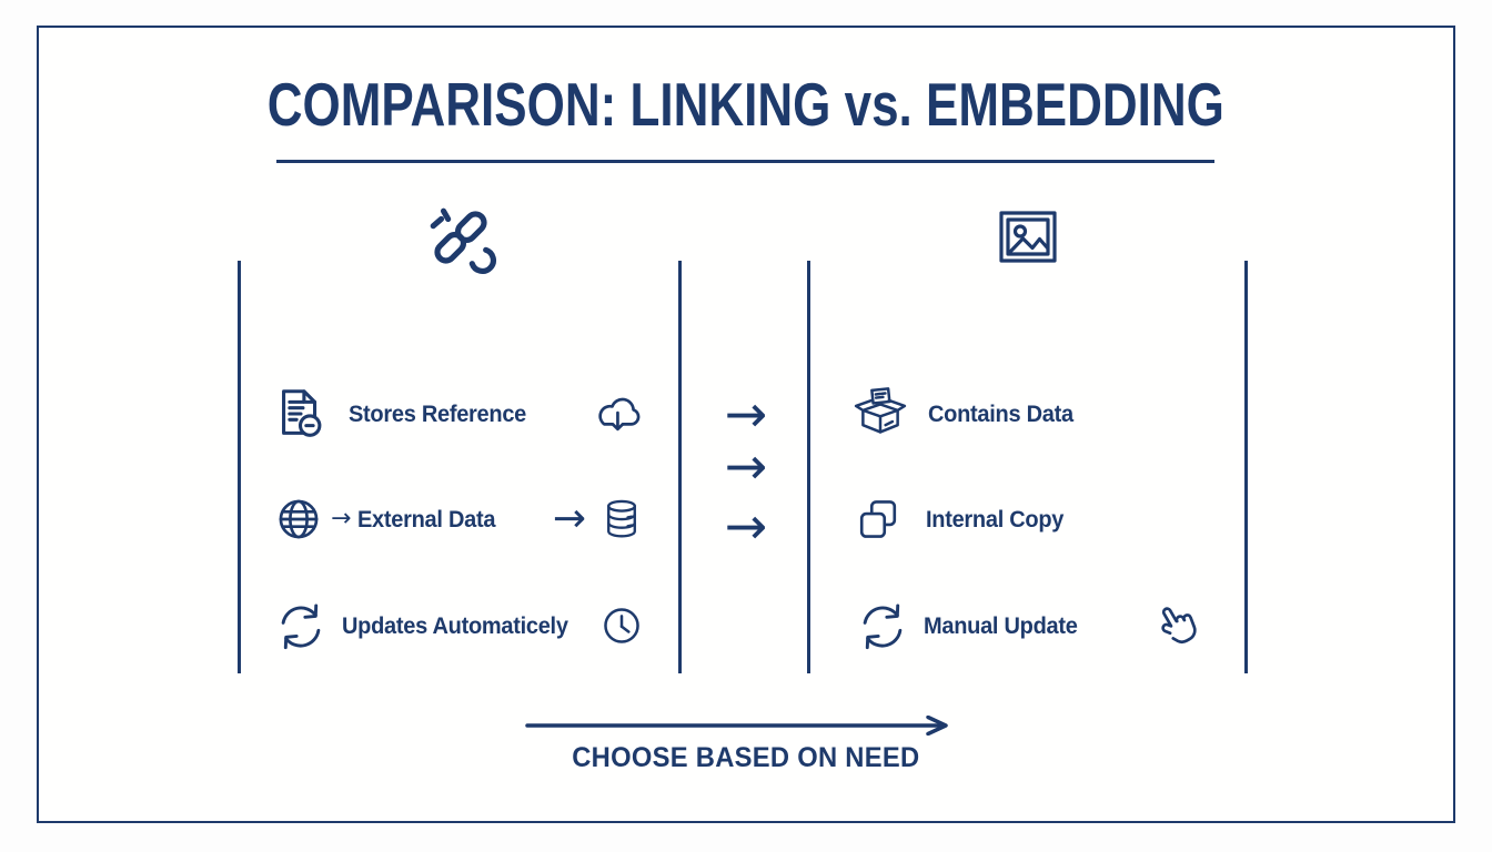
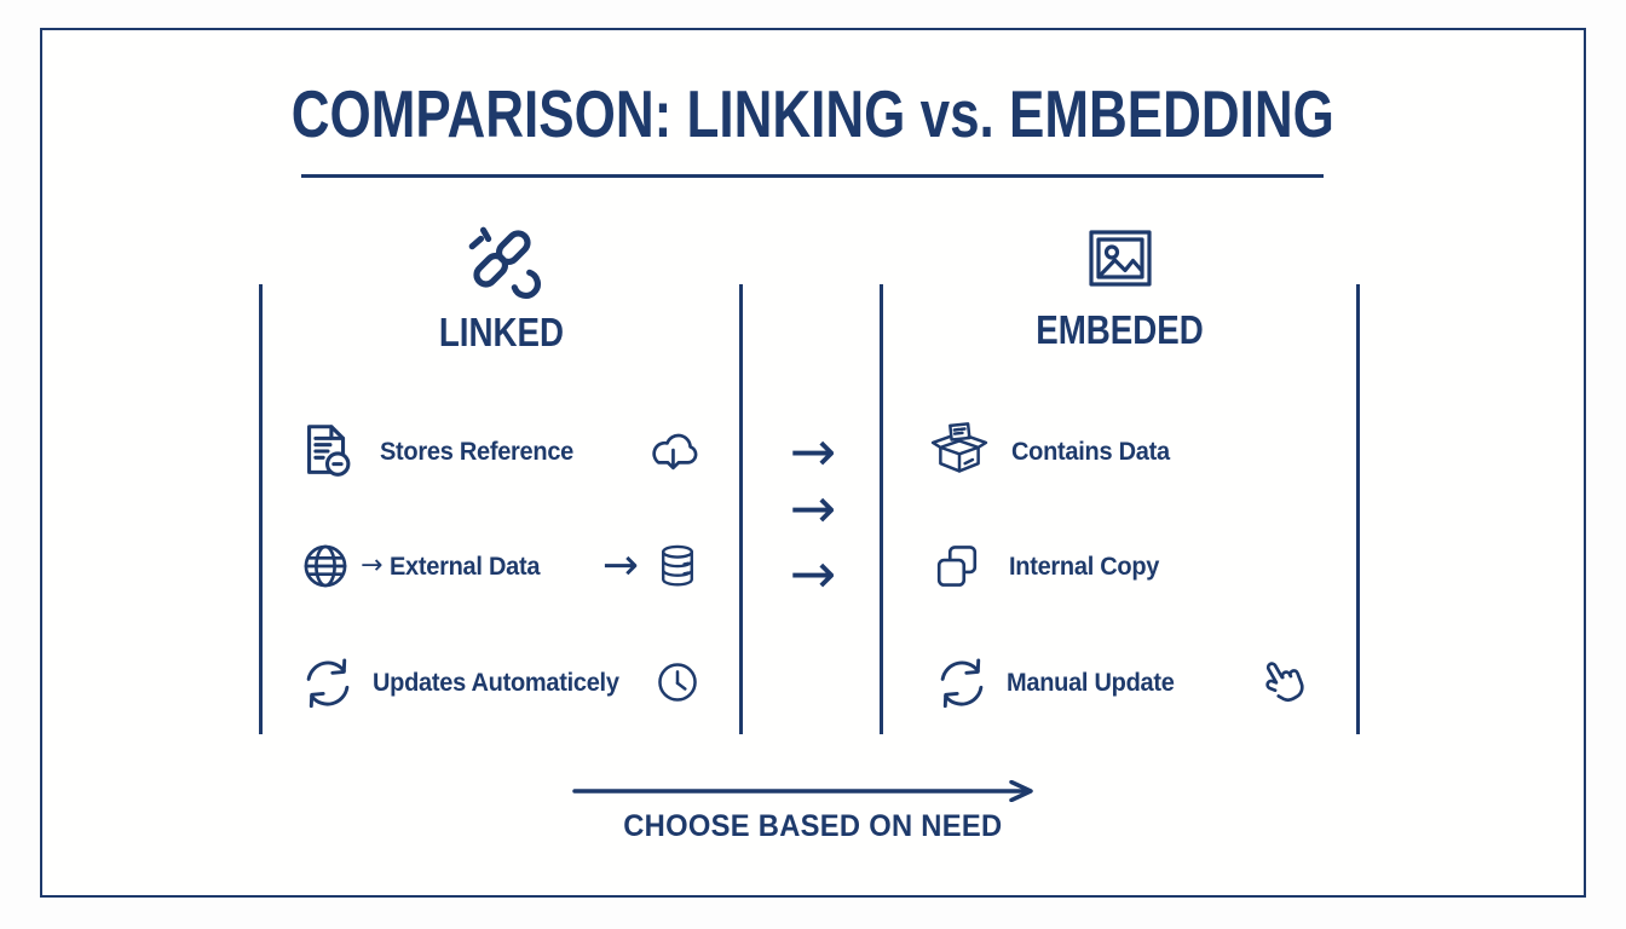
  COMPARISON: LINKING vs. EMBEDDING
+ LINKED
+ EMBEDED
  Stores Reference
  →
  External Data
  →
  Updates Automaticely
  →
  →
  →
  Contains Data
  Internal Copy
  Manual Update
  CHOOSE BASED ON NEED
